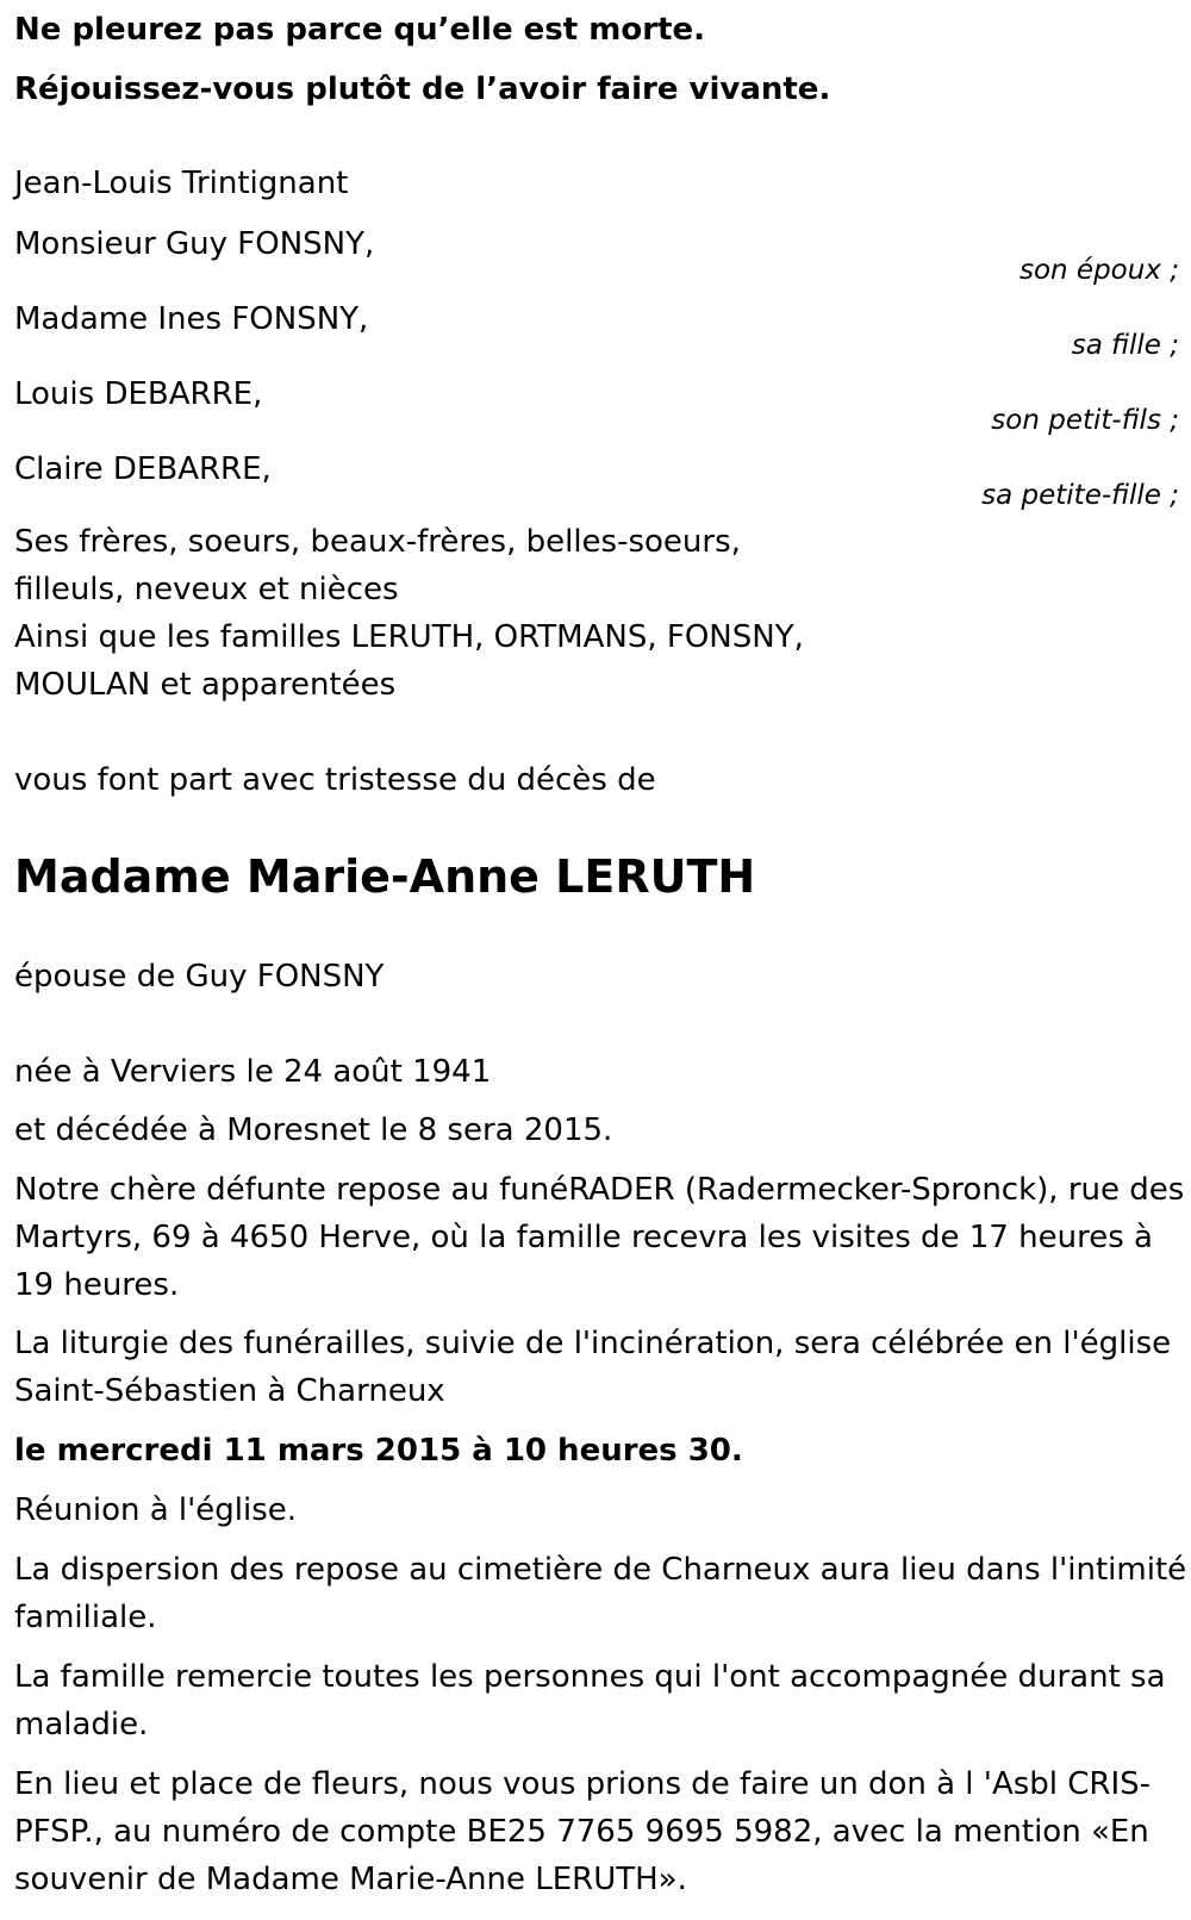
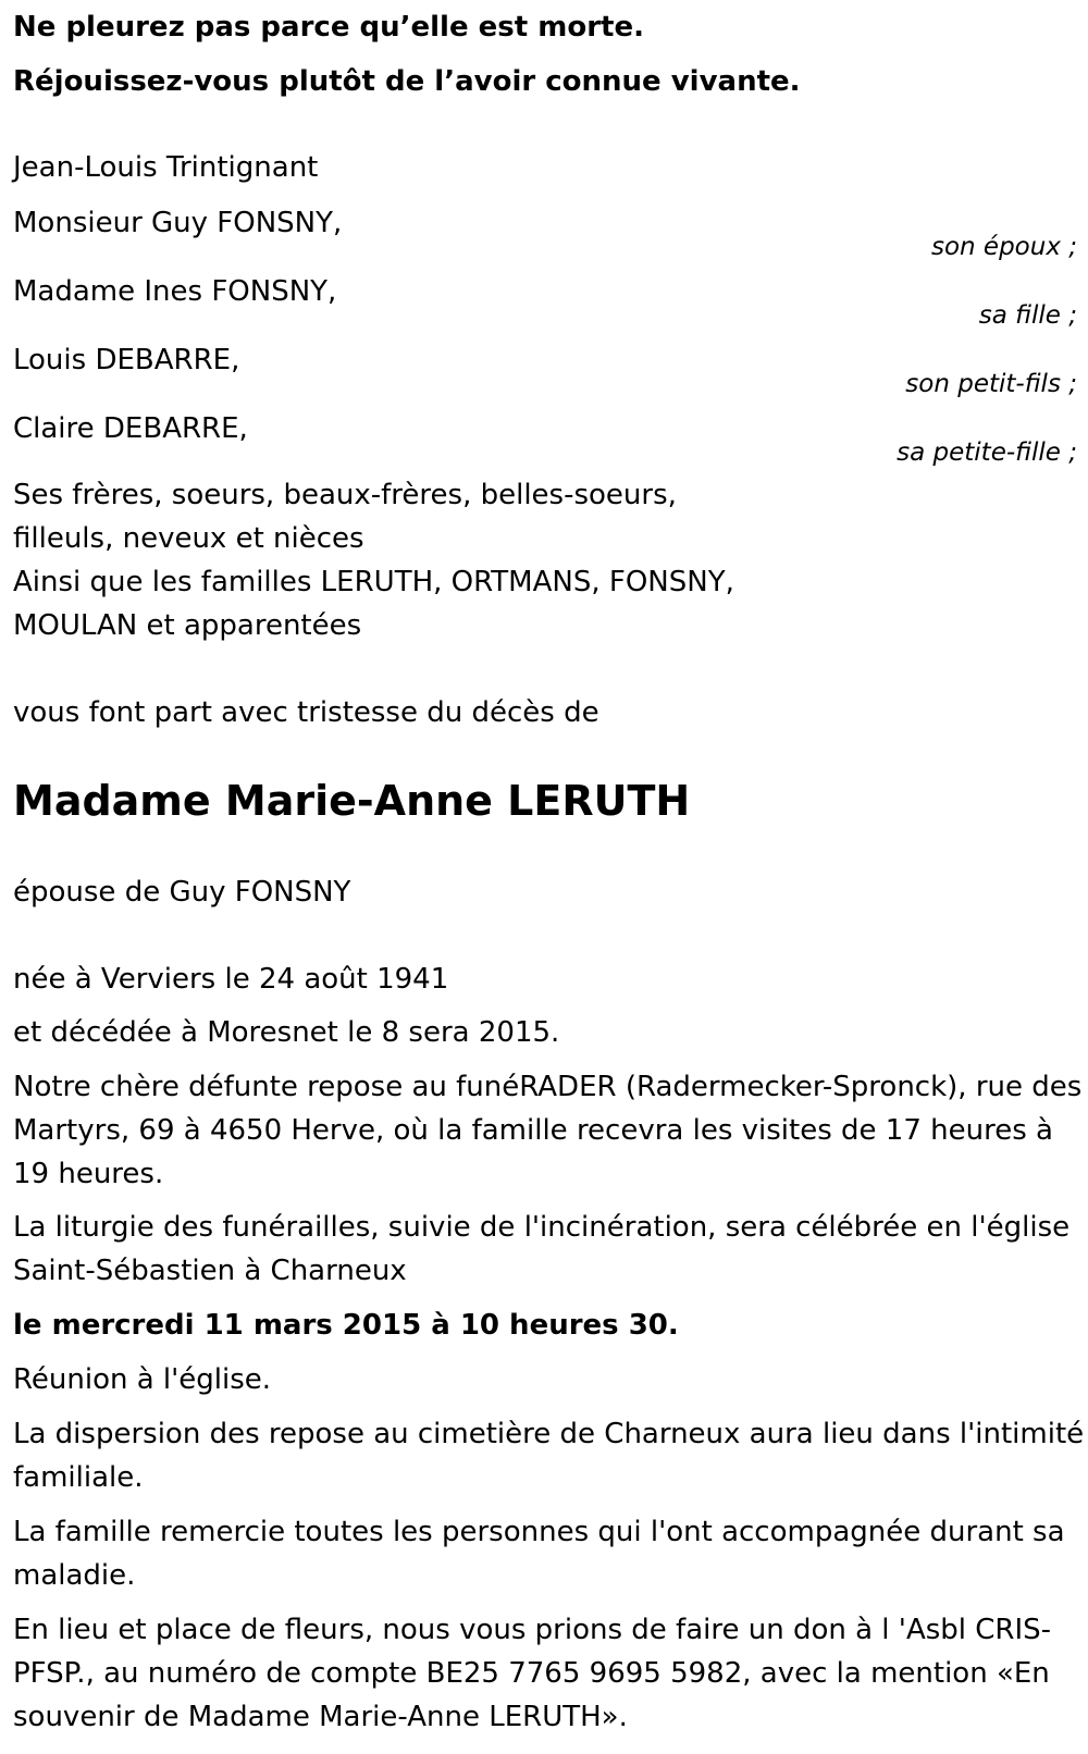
  Ne pleurez pas parce qu’elle est morte.
- Réjouissez-vous plutôt de l’avoir faire vivante.
+ Réjouissez-vous plutôt de l’avoir connue vivante.
  Jean-Louis Trintignant
  Monsieur Guy FONSNY,
  son époux ;
  Madame Ines FONSNY,
  sa fille ;
  Louis DEBARRE,
  son petit-fils ;
  Claire DEBARRE,
  sa petite-fille ;
  Ses frères, soeurs, beaux-frères, belles-soeurs,
  filleuls, neveux et nièces
  Ainsi que les familles LERUTH, ORTMANS, FONSNY,
  MOULAN et apparentées
  vous font part avec tristesse du décès de
  Madame Marie-Anne LERUTH
  épouse de Guy FONSNY
  née à Verviers le 24 août 1941
  et décédée à Moresnet le 8 sera 2015.
  Notre chère défunte repose au funéRADER (Radermecker-Spronck), rue des Martyrs, 69 à 4650 Herve, où la famille recevra les visites de 17 heures à 19 heures.
  La liturgie des funérailles, suivie de l'incinération, sera célébrée en l'église Saint-Sébastien à Charneux
  le mercredi 11 mars 2015 à 10 heures 30.
  Réunion à l'église.
  La dispersion des repose au cimetière de Charneux aura lieu dans l'intimité familiale.
  La famille remercie toutes les personnes qui l'ont accompagnée durant sa maladie.
  En lieu et place de fleurs, nous vous prions de faire un don à l 'Asbl CRIS-PFSP., au numéro de compte BE25 7765 9695 5982, avec la mention «En souvenir de Madame Marie-Anne LERUTH».
